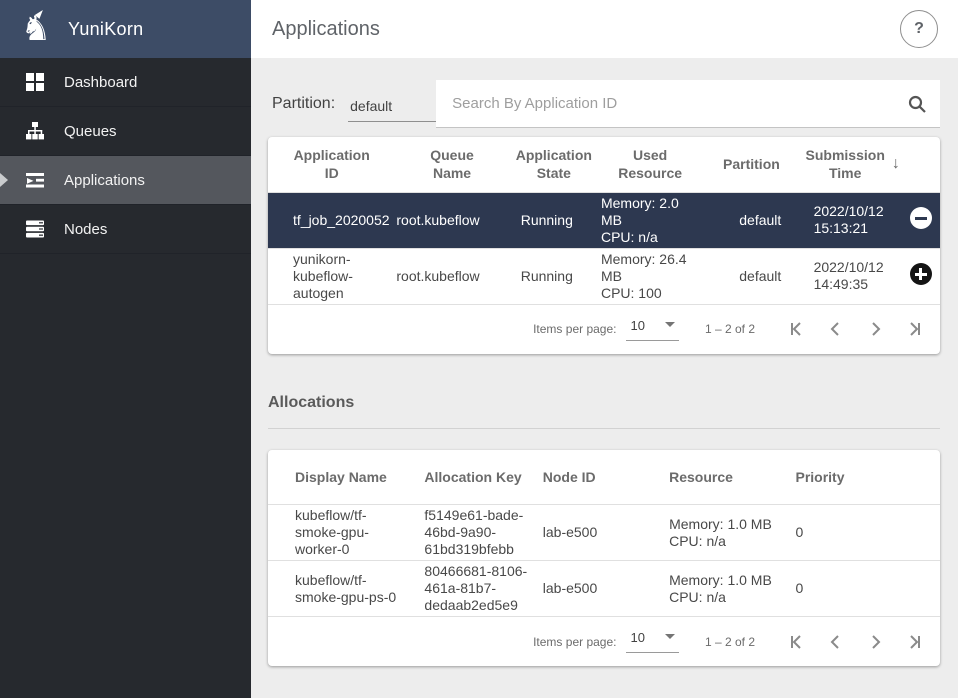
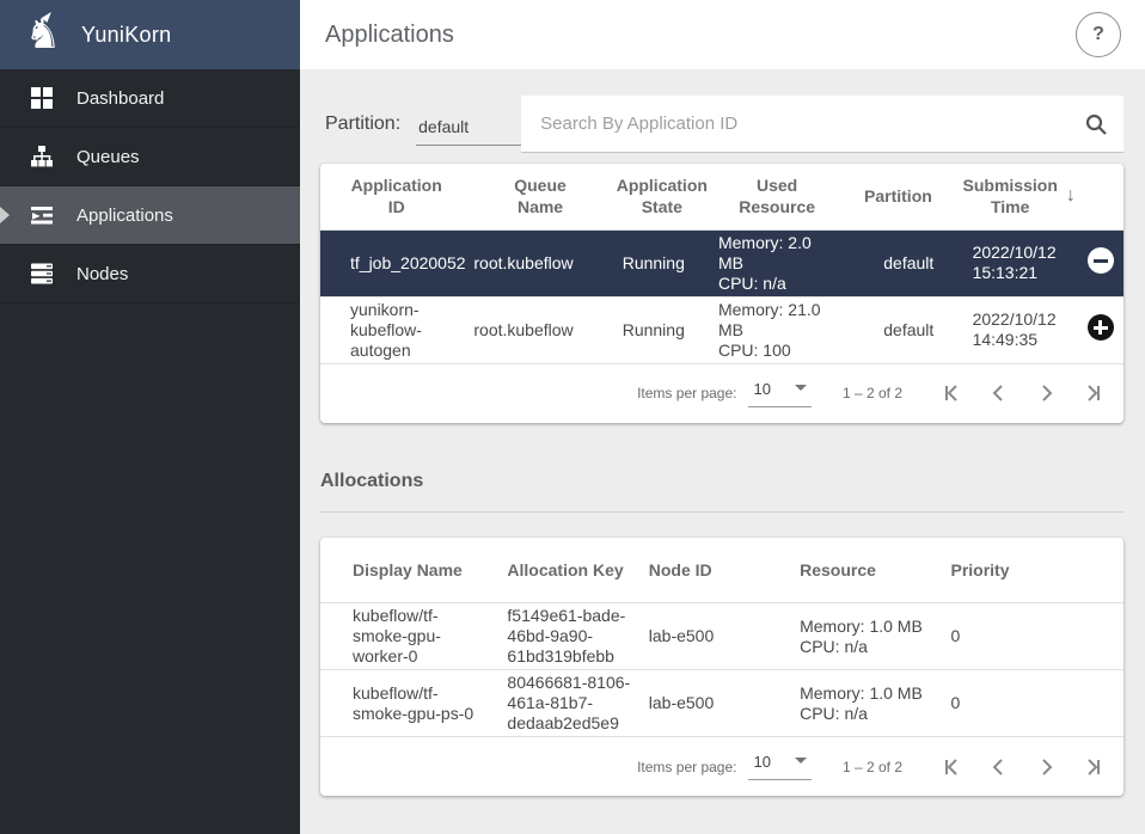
  ♞
  YuniKorn
  Dashboard
  Queues
  Applications
  Nodes
  Applications
  ?
  Partition:
  default
  Search By Application ID
  Application ID	Queue Name	Application State	Used Resource	Partition	Submission Time ↓
  tf_job_2020052	root.kubeflow	Running	Memory: 2.0 MB CPU: n/a	default	2022/10/12 15:13:21
- yunikorn-kubeflow-autogen	root.kubeflow	Running	Memory: 26.4 MB CPU: 100	default	2022/10/12 14:49:35
+ yunikorn-kubeflow-autogen	root.kubeflow	Running	Memory: 21.0 MB CPU: 100	default	2022/10/12 14:49:35
  Items per page:
  10
  1 – 2 of 2
  Allocations
  Display Name	Allocation Key	Node ID	Resource	Priority
  kubeflow/tf-smoke-gpu-worker-0	f5149e61-bade-46bd-9a90-61bd319bfebb	lab-e500	Memory: 1.0 MB CPU: n/a	0
  kubeflow/tf-smoke-gpu-ps-0	80466681-8106-461a-81b7-dedaab2ed5e9	lab-e500	Memory: 1.0 MB CPU: n/a	0
  Items per page:
  10
  1 – 2 of 2
